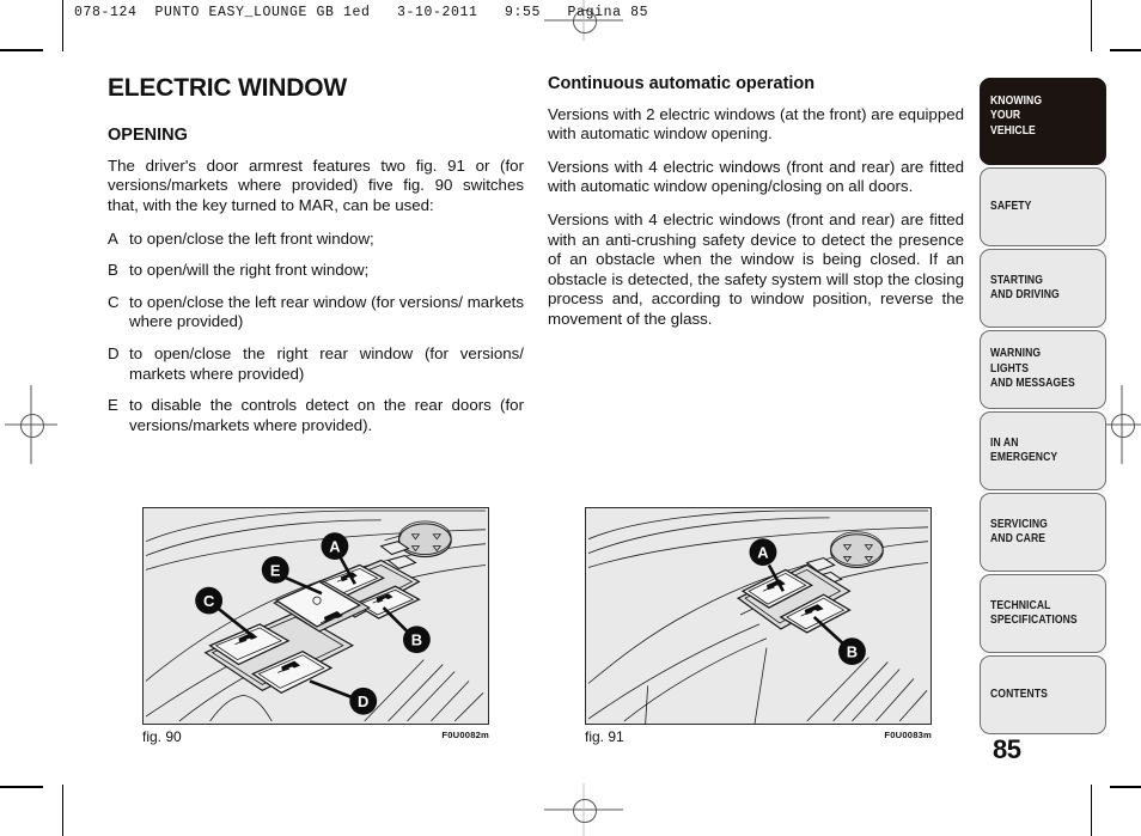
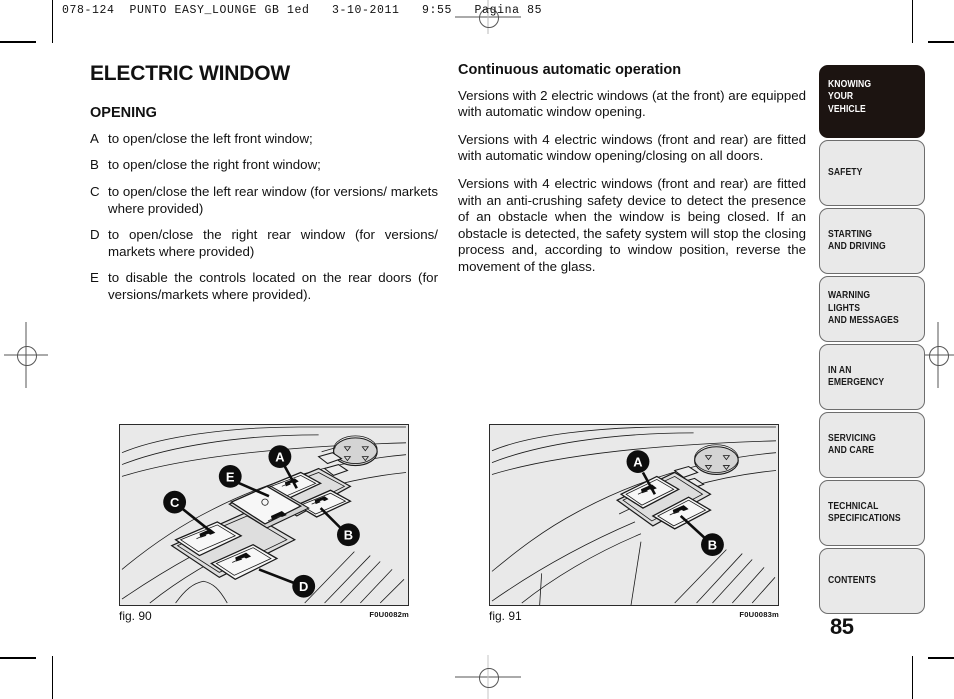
  078-124 PUNTO EASY_LOUNGE GB 1ed 3-10-2011 9:55 Pagina 85
  ELECTRIC WINDOW
  OPENING
- The driver's door armrest features two fig. 91 or (for versions/markets where provided) five fig. 90 switches that, with the key turned to MAR, can be used:
  A
  to open/close the left front window;
  B
- to open/will the right front window;
+ to open/close the right front window;
  C
  to open/close the left rear window (for versions/ markets where provided)
  D
  to open/close the right rear window (for versions/ markets where provided)
  E
- to disable the controls detect on the rear doors (for versions/markets where provided).
+ to disable the controls located on the rear doors (for versions/markets where provided).
  Continuous automatic operation
  Versions with 2 electric windows (at the front) are equipped with automatic window opening.
  Versions with 4 electric windows (front and rear) are fitted with automatic window opening/closing on all doors.
  Versions with 4 electric windows (front and rear) are fitted with an anti-crushing safety device to detect the presence of an obstacle when the window is being closed. If an obstacle is detected, the safety system will stop the closing process and, according to window position, reverse the movement of the glass.
  KNOWING
  YOUR
  VEHICLE
  SAFETY
  STARTING
  AND DRIVING
  WARNING LIGHTS
  AND MESSAGES
  IN AN
  EMERGENCY
  SERVICING
  AND CARE
  TECHNICAL
  SPECIFICATIONS
  CONTENTS
  85
  A
  B
  C
  D
  E
  fig. 90
  F0U0082m
  A
  B
  fig. 91
  F0U0083m
